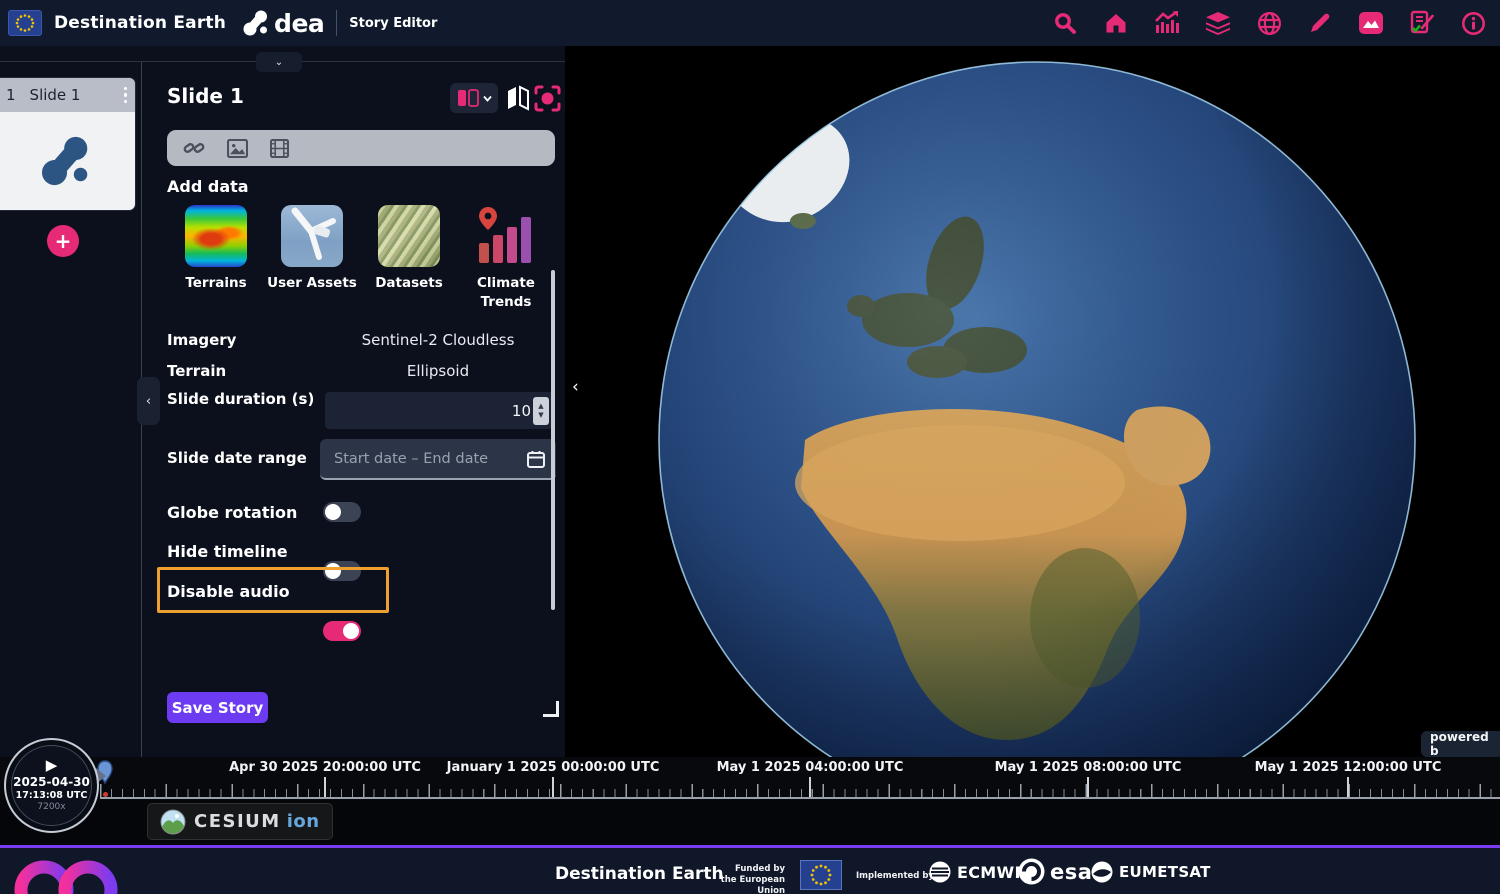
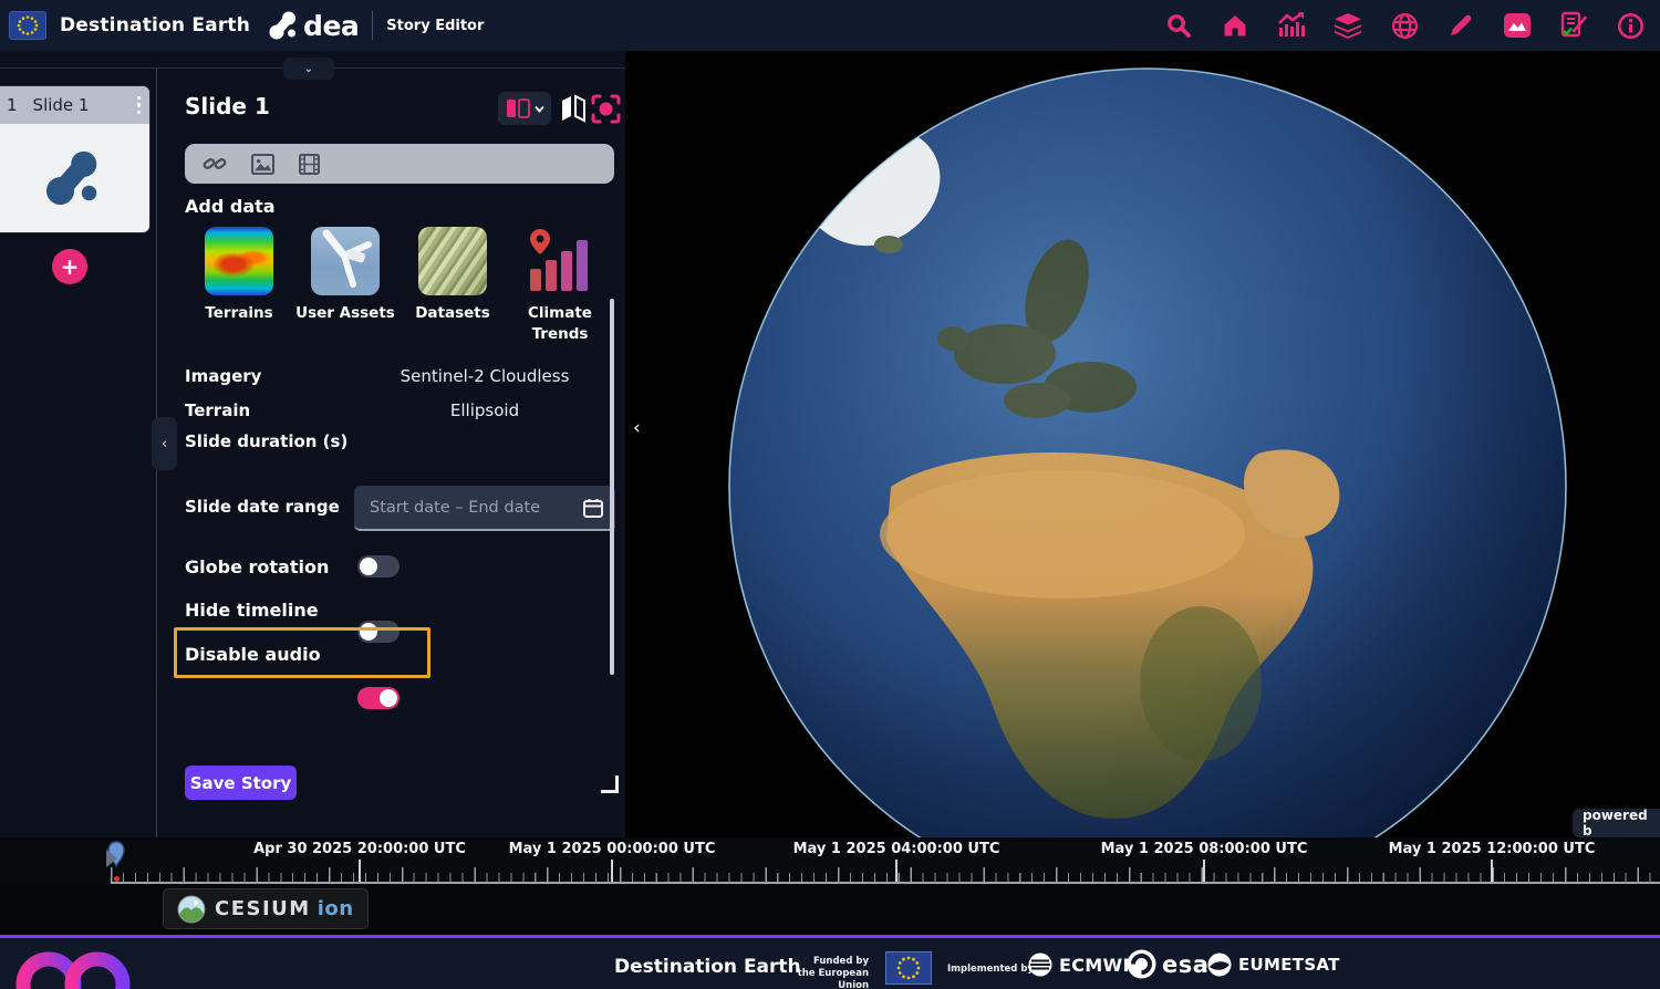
  Destination Earth
  dea
  Story Editor
  ⌄
  1
  Slide 1
  +
  ‹
  Slide 1
  Add data
  Terrains
  User Assets
  Datasets
  Climate Trends
  Imagery
  Sentinel-2 Cloudless
  Terrain
  Ellipsoid
  Slide duration (s)
- 10
- ▲
- ▼
  Slide date range
  Start date – End date
  Globe rotation
  Hide timeline
  Disable audio
  Save Story
  ‹
  powered b
  Apr 30 2025 20:00:00 UTC
- January 1 2025 00:00:00 UTC
+ May 1 2025 00:00:00 UTC
  May 1 2025 04:00:00 UTC
  May 1 2025 08:00:00 UTC
  May 1 2025 12:00:00 UTC
  CESIUM
  ion
- ▶
- 2025-04-30
- 17:13:08 UTC
- 7200x
  Destination Earth
  Funded by
  the European Union
  Implemented b
  ECMW
  esa
  EUMETSAT
